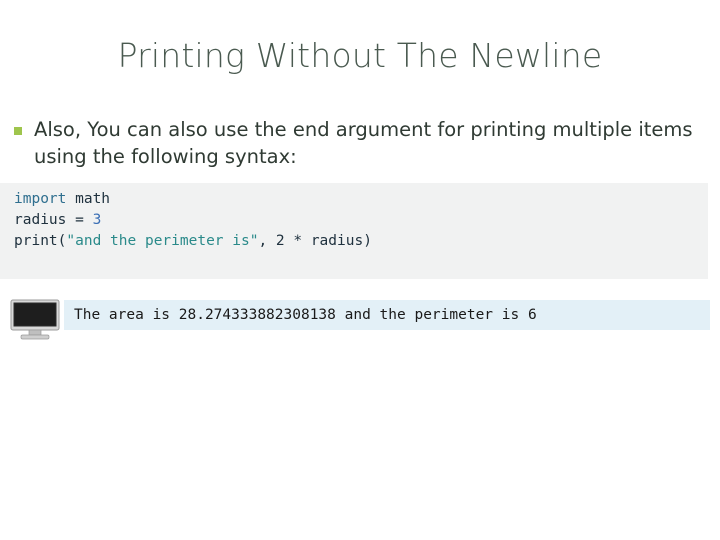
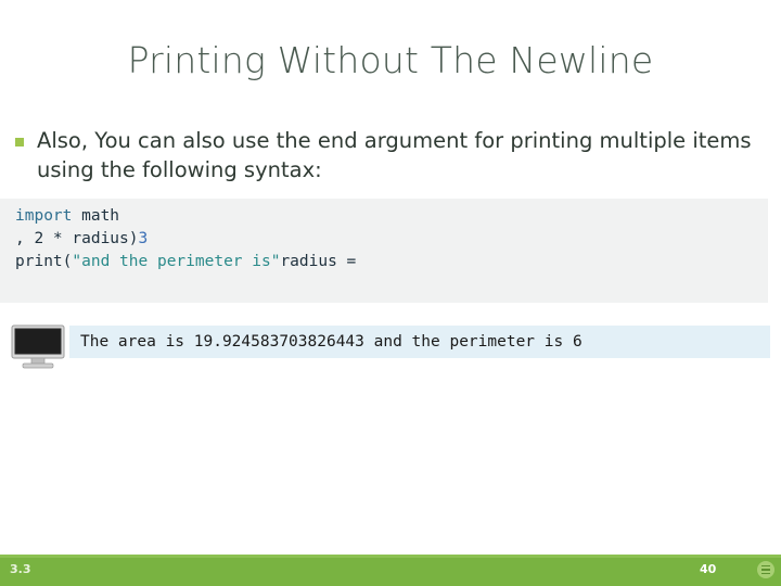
  Printing Without The Newline
  Also, You can also use the end argument for printing multiple items using the following syntax:
  import math
- radius = 3
+ , 2 * radius)3
- print("and the perimeter is", 2 * radius)
+ print("and the perimeter is"radius =
- The area is 28.274333882308138 and the perimeter is 6
+ The area is 19.924583703826443 and the perimeter is 6
+ 3.3
+ 40
